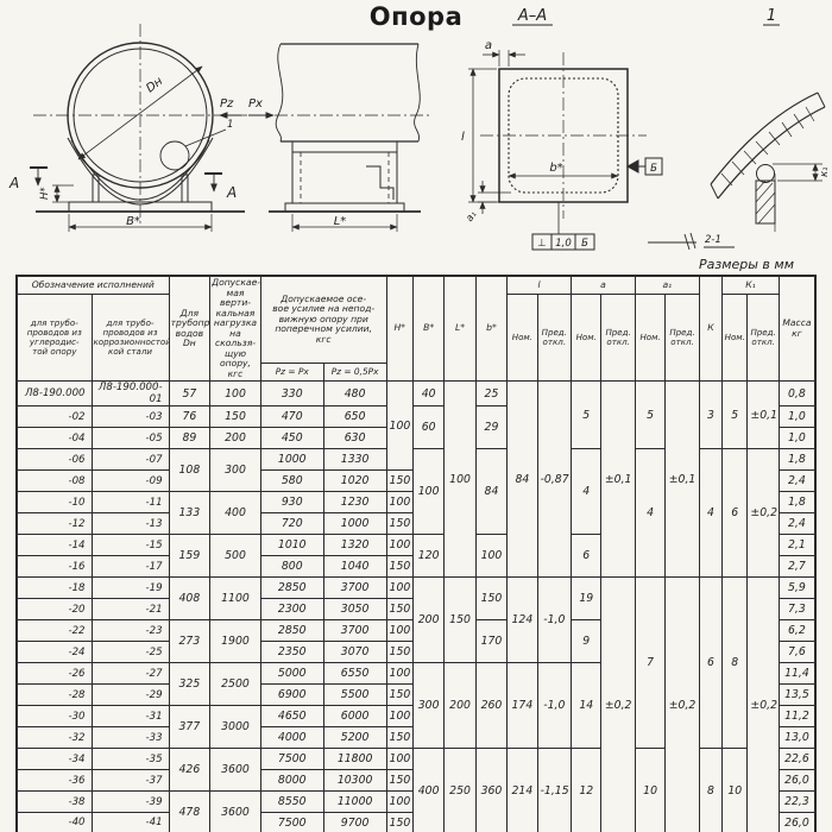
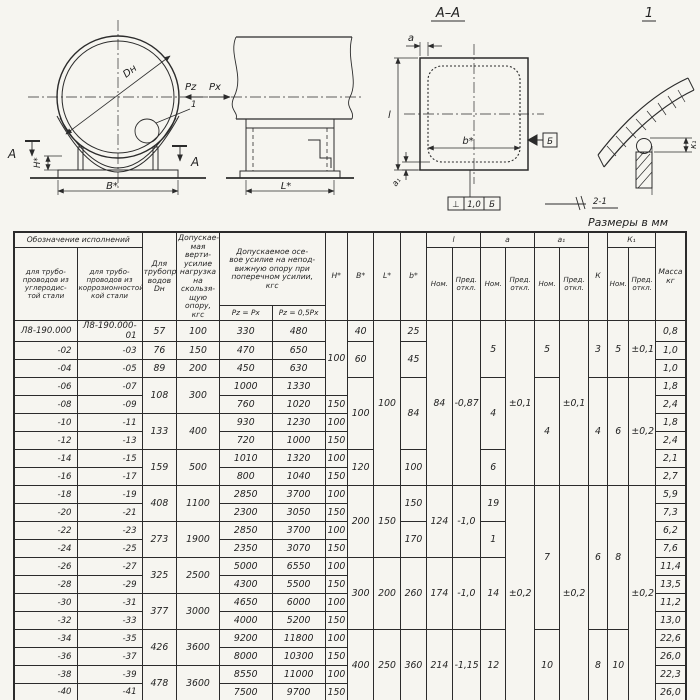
- Опора
  Pz
  Px
  А
  А
  В*
  1
  L*
  А–А
  a
  l
  b*
  Б
  ⊥
  1,0
  Б
  1
  2-1
  Размеры в мм
- Обозначение исполнений	Для трубопр водов Dн	Допускае- мая верти- кальная нагрузка на скользя- щую опору, кгс	Допускаемое осе- вое усилие на непод- вижную опору при поперечном усилии, кгс	Н*	В*	L*	b*	l	a	a₁	К	К₁	Масса кг
+ Обозначение исполнений	Для трубопр водов Dн	Допускае- мая верти- усилие нагрузка на скользя- щую опору, кгс	Допускаемое осе- вое усилие на непод- вижную опору при поперечном усилии, кгс	Н*	В*	L*	b*	l	a	a₁	К	К₁	Масса кг
- для трубо- проводов из углеродис- той опору	для трубо- проводов из коррозионностой кой стали	Ном.	Пред. откл.	Ном.	Пред. откл.	Ном.	Пред. откл.	Ном.	Пред. откл.
+ для трубо- проводов из углеродис- той стали	для трубо- проводов из коррозионностой кой стали	Ном.	Пред. откл.	Ном.	Пред. откл.	Ном.	Пред. откл.	Ном.	Пред. откл.
  Pz = Px	Pz = 0,5Px
  Л8-190.000	Л8-190.000-01	57	100	330	480	100	40	100	25	84	-0,87	5	±0,1	5	±0,1	3	5	±0,1	0,8
- -02	-03	76	150	470	650	60	29	1,0
+ -02	-03	76	150	470	650	60	45	1,0
  -04	-05	89	200	450	630	1,0
  -06	-07	108	300	1000	1330	100	84	4	4	4	6	±0,2	1,8
- -08	-09	580	1020	150	2,4
+ -08	-09	760	1020	150	2,4
  -10	-11	133	400	930	1230	100	1,8
  -12	-13	720	1000	150	2,4
  -14	-15	159	500	1010	1320	100	120	100	6	2,1
  -16	-17	800	1040	150	2,7
  -18	-19	408	1100	2850	3700	100	200	150	150	124	-1,0	19	±0,2	7	±0,2	6	8	±0,2	5,9
  -20	-21	2300	3050	150	7,3
- -22	-23	273	1900	2850	3700	100	170	9	6,2
+ -22	-23	273	1900	2850	3700	100	170	1	6,2
  -24	-25	2350	3070	150	7,6
  -26	-27	325	2500	5000	6550	100	300	200	260	174	-1,0	14	11,4
- -28	-29	6900	5500	150	13,5
+ -28	-29	4300	5500	150	13,5
  -30	-31	377	3000	4650	6000	100	11,2
  -32	-33	4000	5200	150	13,0
- -34	-35	426	3600	7500	11800	100	400	250	360	214	-1,15	12	10	8	10	22,6
+ -34	-35	426	3600	9200	11800	100	400	250	360	214	-1,15	12	10	8	10	22,6
  -36	-37	8000	10300	150	26,0
  -38	-39	478	3600	8550	11000	100	22,3
  -40	-41	7500	9700	150	26,0
